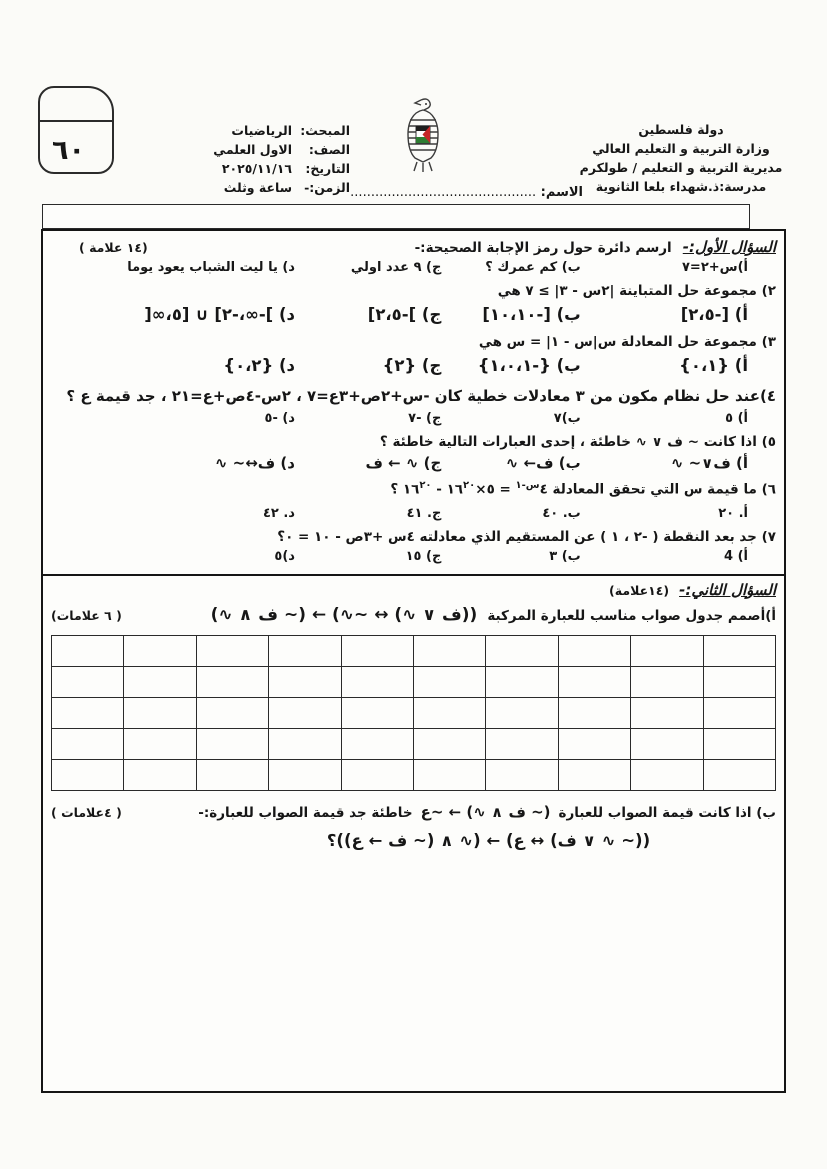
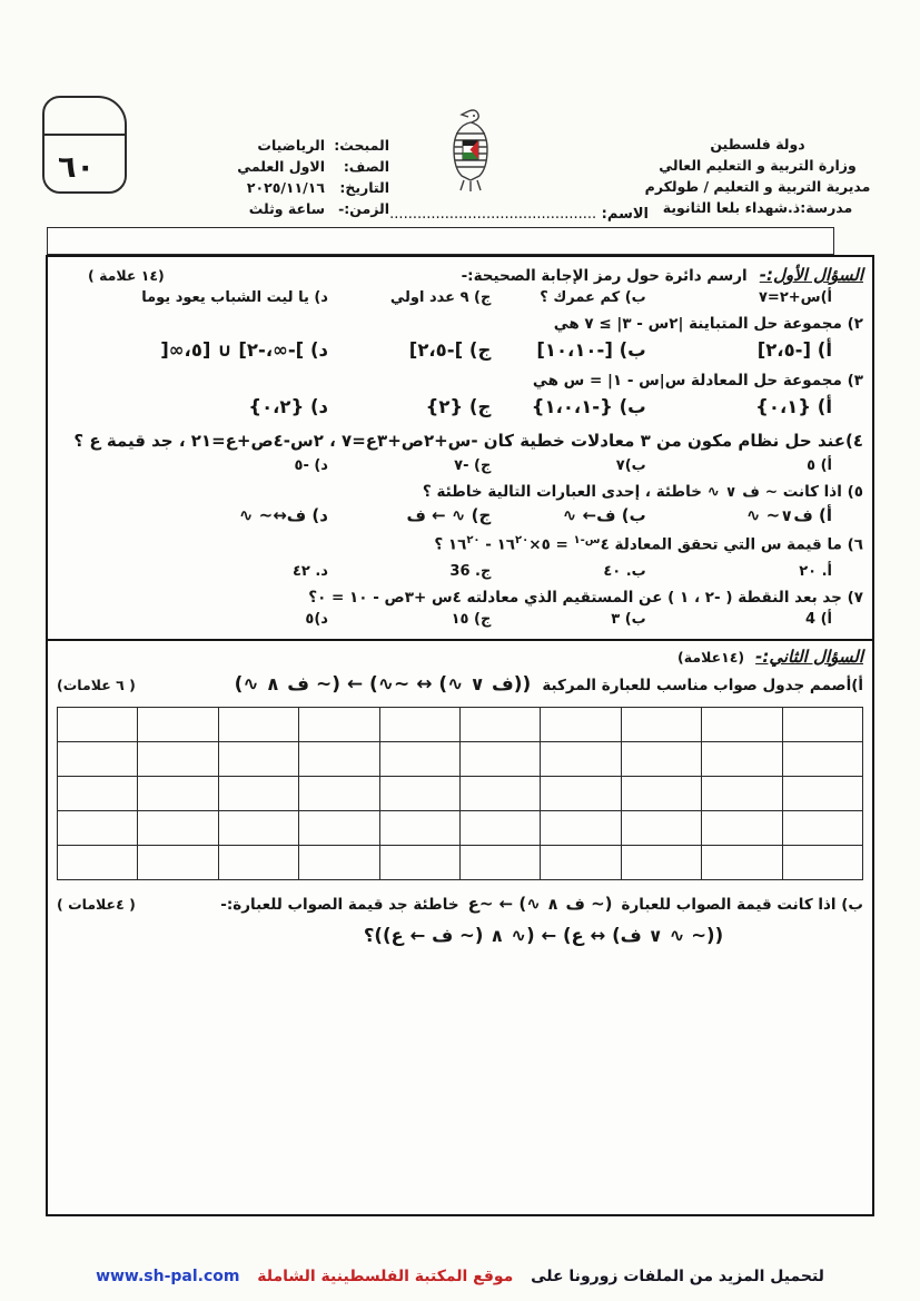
  ٦٠
  دولة فلسطين
  وزارة التربية و التعليم العالي
  مديرية التربية و التعليم / طولكرم
  مدرسة:ذ.شهداء بلعا الثانوية
  المبحث:
  الرياضيات
  الصف:
  الاول العلمي
  التاريخ:
  ٢٠٢٥/١١/١٦
  الزمن:-
  ساعة وثلث
  الاسم: .............................................
  السؤال الأول:- ارسم دائرة حول رمز الإجابة الصحيحة:-
  (١٤ علامة )
  أ)س+٢=٧
  ب) كم عمرك ؟
  ج) ٩ عدد اولي
  د) يا ليت الشباب يعود يوما
  ٢) مجموعة حل المتباينة |٢س - ٣| ≥ ٧ هي
  أ) [-٢،٥]
  ب) [-١٠،١٠]
  ج) ]-٢،٥]
  د) ]-∞،-٢] ∪ [٥،∞[
  ٣) مجموعة حل المعادلة س|س - ١| = س هي
  أ) {٠،١}
  ب) {-١،٠،١}
  ج) {٢}
  د) {٠،٢}
  ٤)عند حل نظام مكون من ٣ معادلات خطية كان -س+٢ص+٣ع=٧ ، ٢س-٤ص+ع=٢١ ، جد قيمة ع ؟
  أ) ٥
  ب)٧
  ج) -٧
  د) -٥
  ٥) اذا كانت ~ ف ∨ ∿ خاطئة ، إحدى العبارات التالية خاطئة ؟
  أ) ف∨~ ∿
  ب) ف← ∿
  ج) ∿ ← ف
  د) ف↔~ ∿
  ٦) ما قيمة س التي تحقق المعادلة ٤س-١ = ٥×١٦٢٠ - ١٦٢٠ ؟
  أ. ٢٠
  ب. ٤٠
- ج. ٤١
+ ج. 36
  د. ٤٢
  ٧) جد بعد النقطة ( -٢ ، ١ ) عن المستقيم الذي معادلته ٤س +٣ص - ١٠ = ٠؟
  أ) 4
  ب) ٣
  ج) ١٥
  د)٥
  السؤال الثاني:-
  (١٤علامة)
  أ)أصمم جدول صواب مناسب للعبارة المركبة
  ((ف ∨ ∿) ↔ ~∿) ← (~ ف ∧ ∿)
  ( ٦ علامات)
  ب) اذا كانت قيمة الصواب للعبارة
  (~ ف ∧ ∿) ← ~ع
  خاطئة جد قيمة الصواب للعبارة:-
  ( ٤علامات )
  ((~ ∿ ∨ ف) ↔ ع) ← (∿ ∧ (~ ف ← ع))؟
+ لتحميل المزيد من الملفات زورونا على موقع المكتبة الفلسطينية الشاملة www.sh-pal.com
